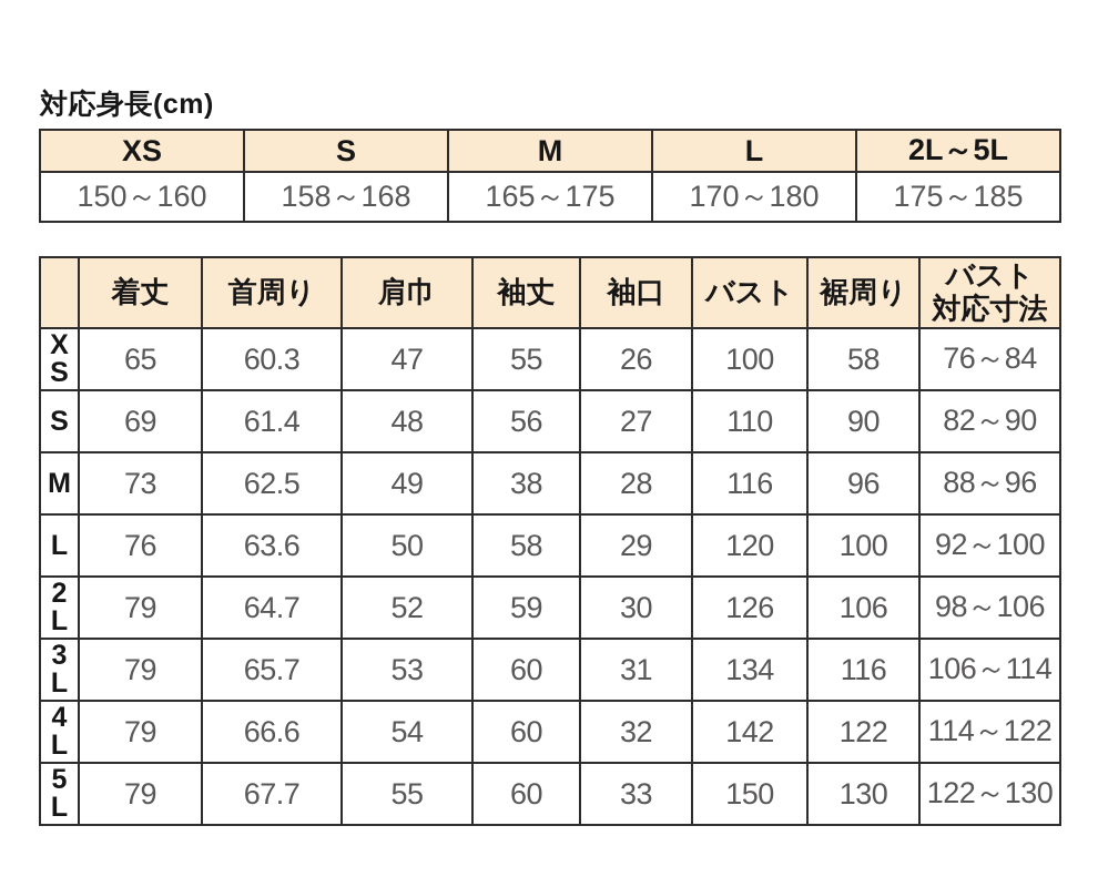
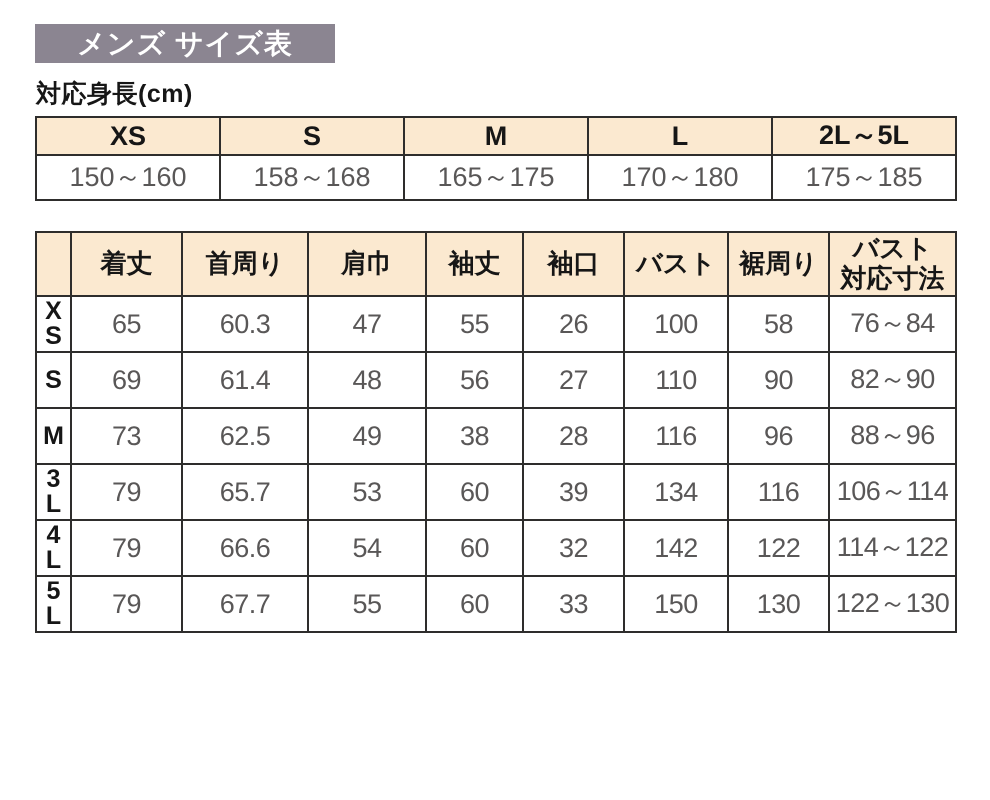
+ メンズ サイズ表
  対応身長(cm)
  XS	S	M	L	2L～5L
  150～160	158～168	165～175	170～180	175～185
  	着丈	首周り	肩巾	袖丈	袖口	バスト	裾周り	バスト 対応寸法
  XS	65	60.3	47	55	26	100	58	76～84
  S	69	61.4	48	56	27	110	90	82～90
  M	73	62.5	49	38	28	116	96	88～96
- L	76	63.6	50	58	29	120	100	92～100
- 2L	79	64.7	52	59	30	126	106	98～106
- 3L	79	65.7	53	60	31	134	116	106～114
+ 3L	79	65.7	53	60	39	134	116	106～114
  4L	79	66.6	54	60	32	142	122	114～122
  5L	79	67.7	55	60	33	150	130	122～130
